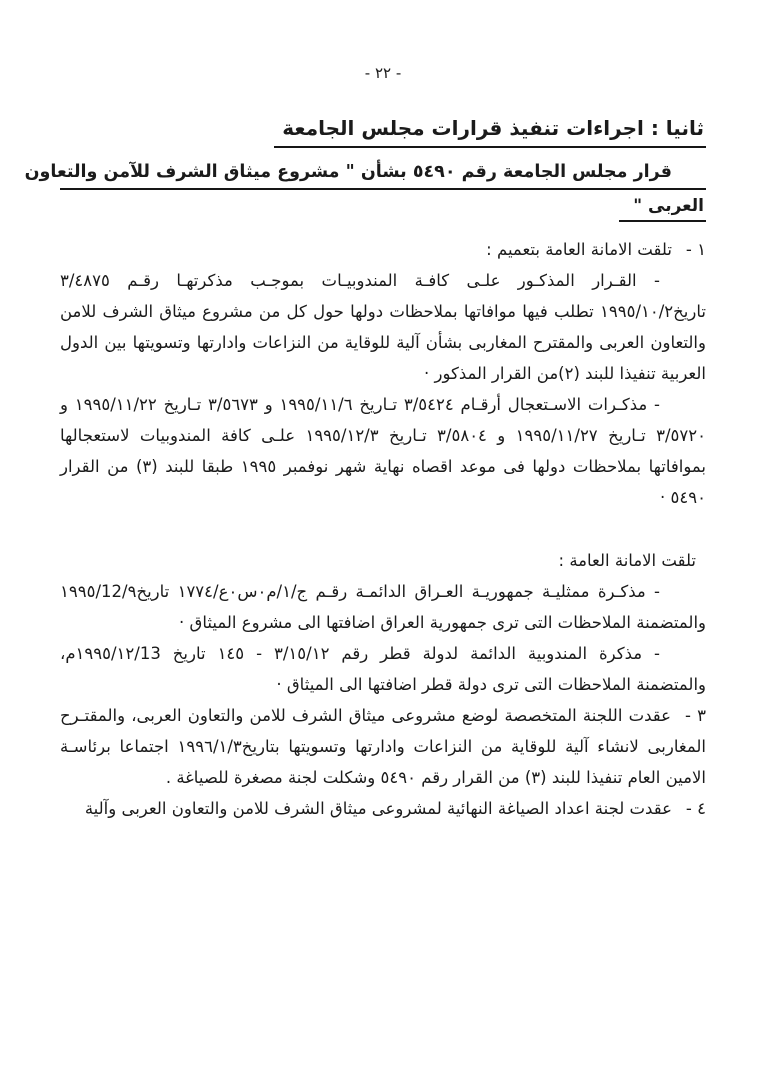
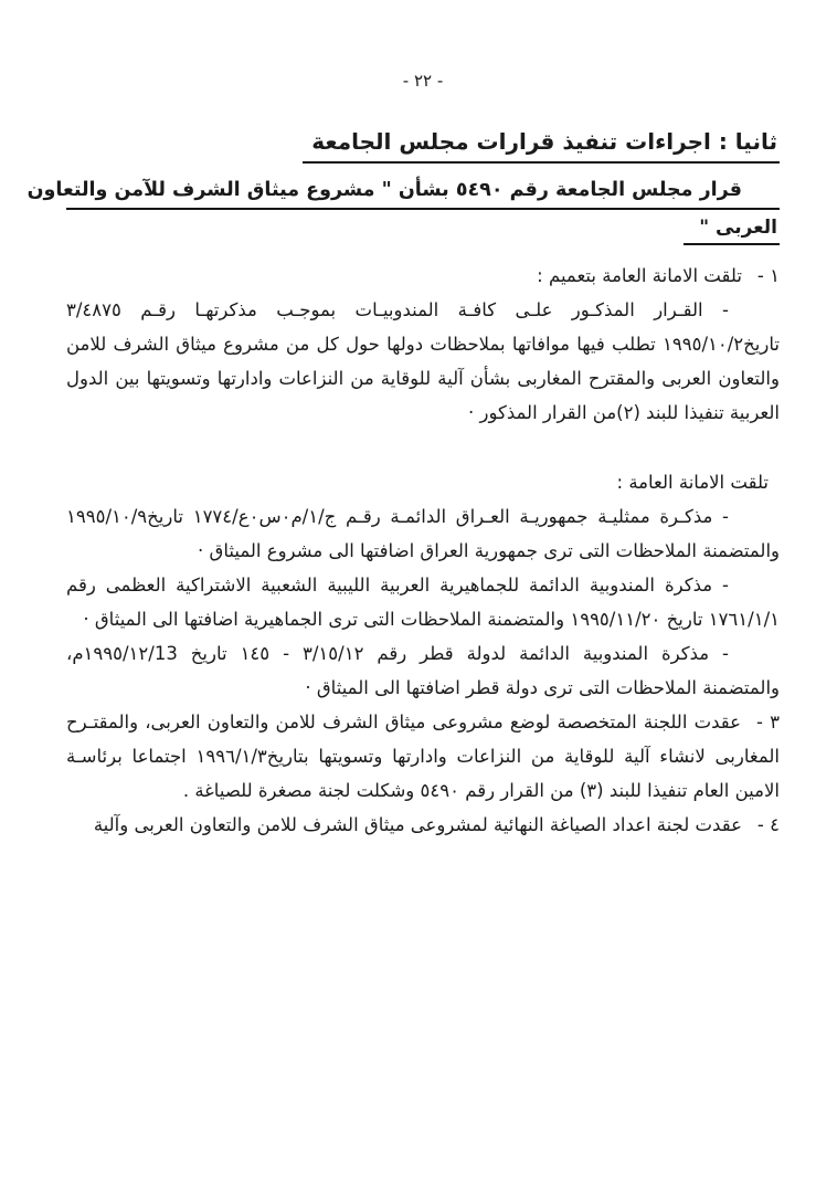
  - ٢٢ -
  ثانيا : اجراءات تنفيذ قرارات مجلس الجامعة
  قرار مجلس الجامعة رقم ٥٤٩٠ بشأن " مشروع ميثاق الشرف للآمن والتعاون
  العربى "
  ١ -تلقت الامانة العامة بتعميم :
  - القـرار المذكـور علـى كافـة المندوبيـات بموجـب مذكرتهـا رقـم ٣/٤٨٧٥ تاريخ١٩٩٥/١٠/٢ تطلب فيها موافاتها بملاحظات دولها حول كل من مشروع ميثاق الشرف للامن والتعاون العربى والمقترح المغاربى بشأن آلية للوقاية من النزاعات وادارتها وتسويتها بين الدول العربية تنفيذا للبند (٢)من القرار المذكور ·
- - مذكـرات الاسـتعجال أرقـام ٣/٥٤٢٤ تـاريخ ١٩٩٥/١١/٦ و ٣/٥٦٧٣ تـاريخ ١٩٩٥/١١/٢٢ و ٣/٥٧٢٠ تـاريخ ١٩٩٥/١١/٢٧ و ٣/٥٨٠٤ تـاريخ ١٩٩٥/١٢/٣ علـى كافة المندوبيات لاستعجالها بموافاتها بملاحظات دولها فى موعد اقصاه نهاية شهر نوفمبر ١٩٩٥ طبقا للبند (٣) من القرار ٥٤٩٠ ·
  تلقت الامانة العامة :
- - مذكـرة ممثليـة جمهوريـة العـراق الدائمـة رقـم ج/١/م٠س٠ع/١٧٧٤ تاريخ١٩٩٥/12/٩ والمتضمنة الملاحظات التى ترى جمهورية العراق اضافتها الى مشروع الميثاق ·
+ - مذكـرة ممثليـة جمهوريـة العـراق الدائمـة رقـم ج/١/م٠س٠ع/١٧٧٤ تاريخ١٩٩٥/١٠/٩ والمتضمنة الملاحظات التى ترى جمهورية العراق اضافتها الى مشروع الميثاق ·
+ - مذكرة المندوبية الدائمة للجماهيرية العربية الليبية الشعبية الاشتراكية العظمى رقم ١٧٦١/١/١ تاريخ ١٩٩٥/١١/٢٠ والمتضمنة الملاحظات التى ترى الجماهيرية اضافتها الى الميثاق ·
  - مذكرة المندوبية الدائمة لدولة قطر رقم ٣/١٥/١٢ - ١٤٥ تاريخ ١٩٩٥/١٢/13م، والمتضمنة الملاحظات التى ترى دولة قطر اضافتها الى الميثاق ·
  ٣ -عقدت اللجنة المتخصصة لوضع مشروعى ميثاق الشرف للامن والتعاون العربى، والمقتـرح المغاربى لانشاء آلية للوقاية من النزاعات وادارتها وتسويتها بتاريخ١٩٩٦/١/٣ اجتماعا برئاسـة الامين العام تنفيذا للبند (٣) من القرار رقم ٥٤٩٠ وشكلت لجنة مصغرة للصياغة .
  ٤ -عقدت لجنة اعداد الصياغة النهائية لمشروعى ميثاق الشرف للامن والتعاون العربى وآلية
